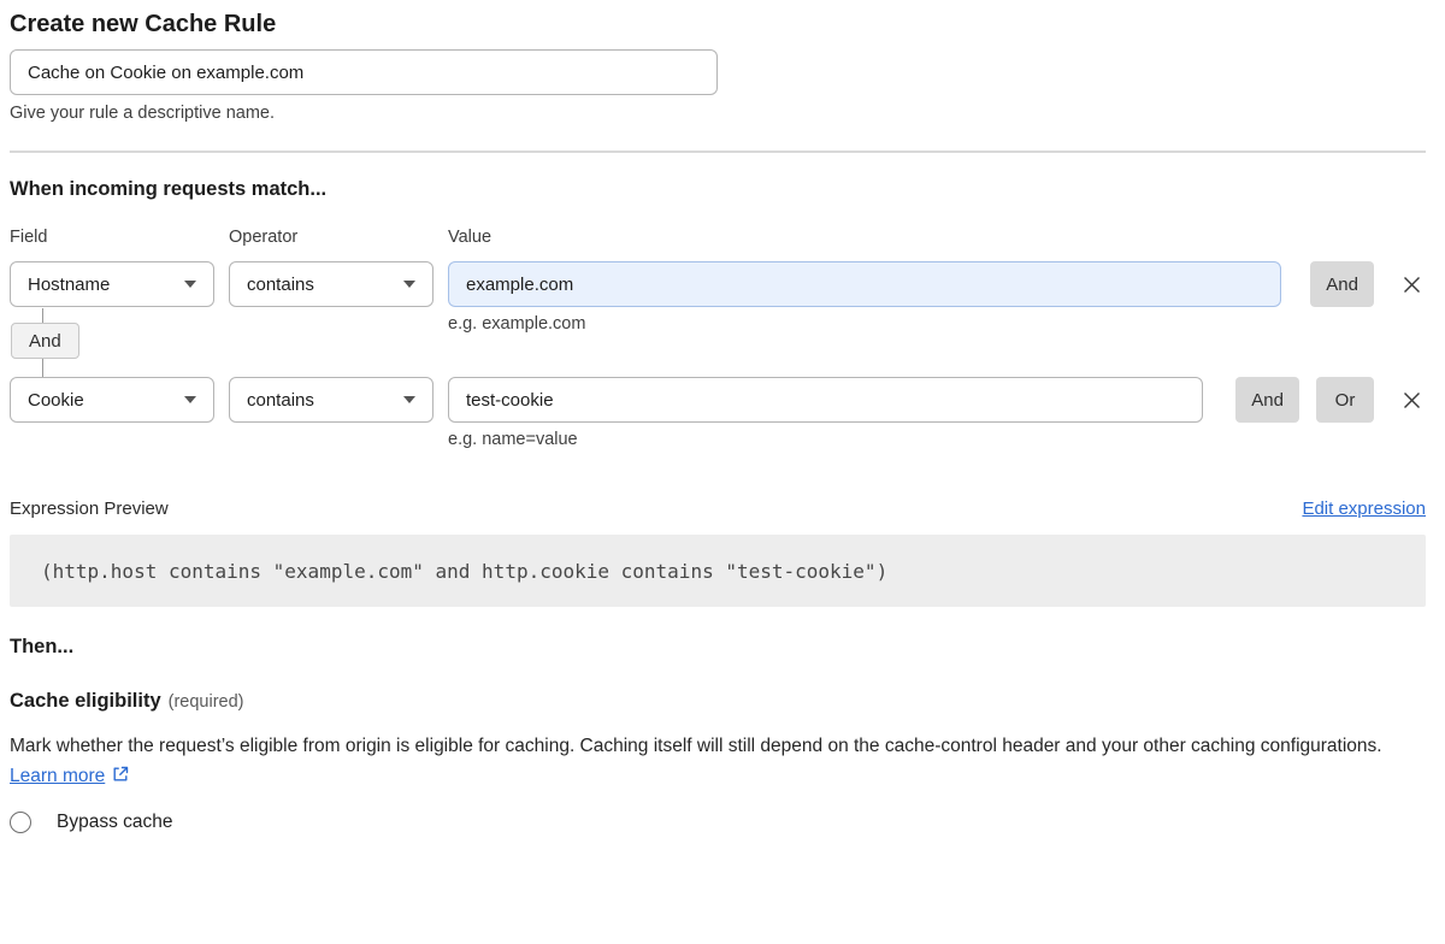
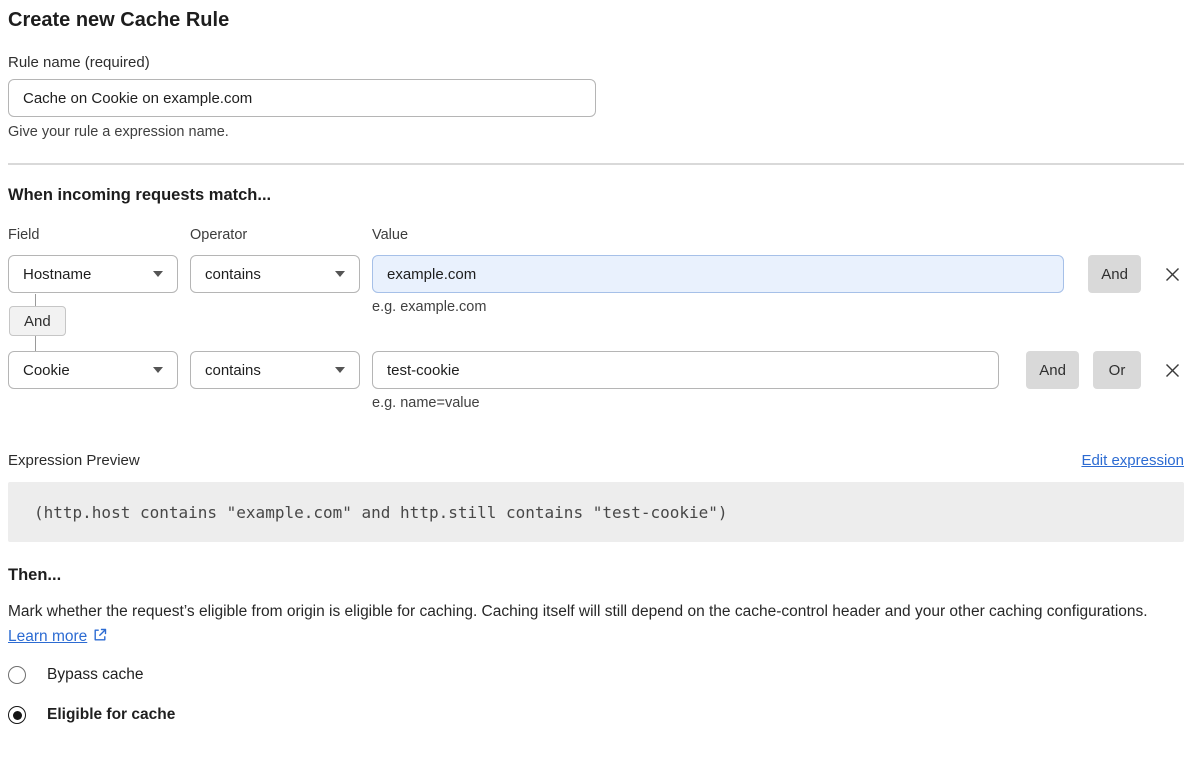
  Create new Cache Rule
+ Rule name (required)
  Cache on Cookie on example.com
- Give your rule a descriptive name.
+ Give your rule a expression name.
  When incoming requests match...
  Field
  Operator
  Value
  Hostname
  contains
  example.com
  And
  And
  Cookie
  contains
  test-cookie
  e.g. name=value
  And
  Or
  Expression Preview
  Edit expression
- (http.host contains "example.com" and http.cookie contains "test-cookie")
+ (http.host contains "example.com" and http.still contains "test-cookie")
  Then...
- Cache eligibility (required)
  Mark whether the request’s eligible from origin is eligible for caching. Caching itself will still depend on the cache-control header and your other caching configurations. Learn more
  Bypass cache
+ Eligible for cache
